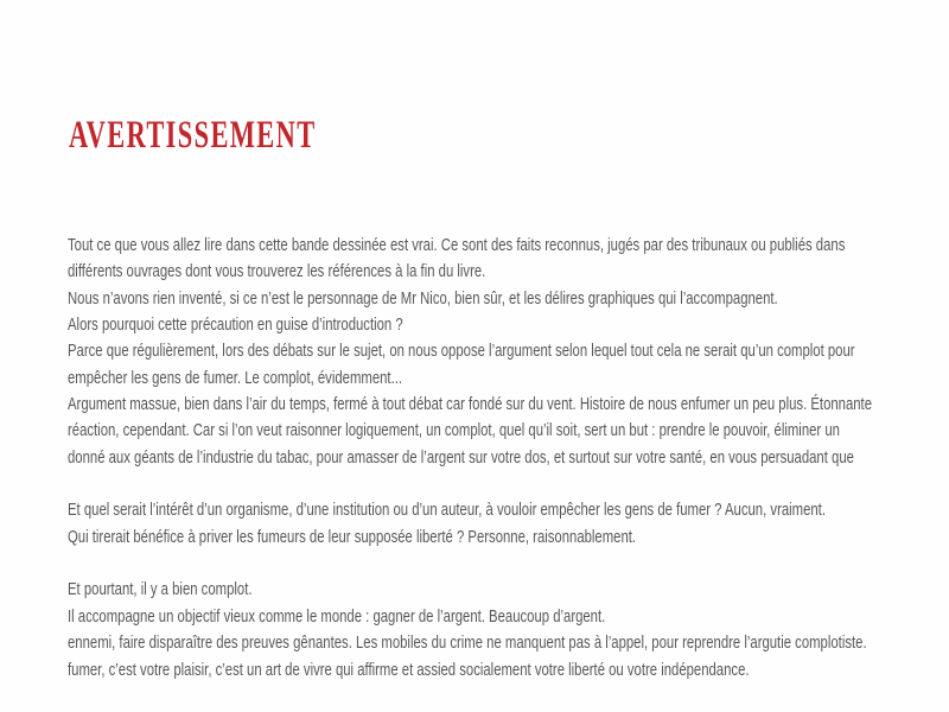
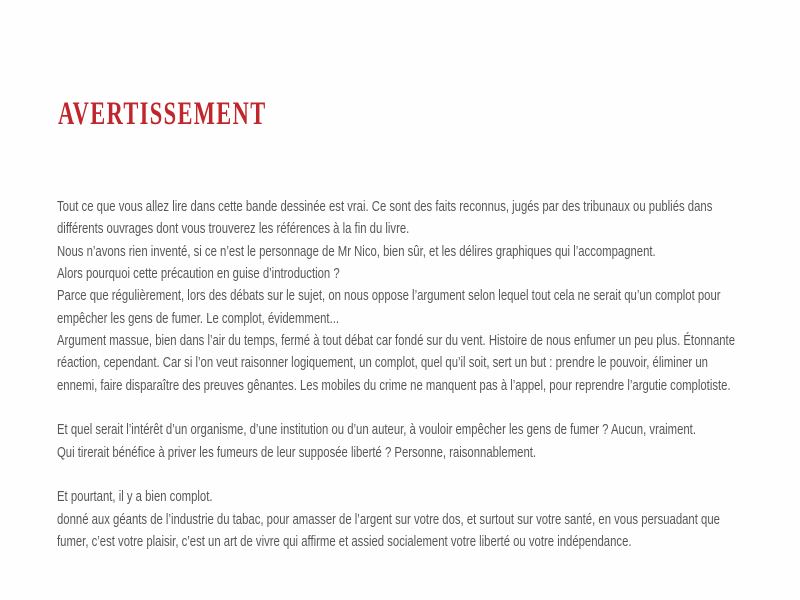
  AVERTISSEMENT
  Tout ce que vous allez lire dans cette bande dessinée est vrai. Ce sont des faits reconnus, jugés par des tribunaux ou publiés dans
  différents ouvrages dont vous trouverez les références à la fin du livre.
  Nous n’avons rien inventé, si ce n’est le personnage de Mr Nico, bien sûr, et les délires graphiques qui l’accompagnent.
  Alors pourquoi cette précaution en guise d’introduction ?
  Parce que régulièrement, lors des débats sur le sujet, on nous oppose l’argument selon lequel tout cela ne serait qu’un complot pour
  empêcher les gens de fumer. Le complot, évidemment...
  Argument massue, bien dans l’air du temps, fermé à tout débat car fondé sur du vent. Histoire de nous enfumer un peu plus. Étonnante
  réaction, cependant. Car si l’on veut raisonner logiquement, un complot, quel qu’il soit, sert un but : prendre le pouvoir, éliminer un
- donné aux géants de l’industrie du tabac, pour amasser de l’argent sur votre dos, et surtout sur votre santé, en vous persuadant que
+ ennemi, faire disparaître des preuves gênantes. Les mobiles du crime ne manquent pas à l’appel, pour reprendre l’argutie complotiste.
  Et quel serait l’intérêt d’un organisme, d’une institution ou d’un auteur, à vouloir empêcher les gens de fumer ? Aucun, vraiment.
  Qui tirerait bénéfice à priver les fumeurs de leur supposée liberté ? Personne, raisonnablement.
  Et pourtant, il y a bien complot.
- Il accompagne un objectif vieux comme le monde : gagner de l’argent. Beaucoup d’argent.
- ennemi, faire disparaître des preuves gênantes. Les mobiles du crime ne manquent pas à l’appel, pour reprendre l’argutie complotiste.
+ donné aux géants de l’industrie du tabac, pour amasser de l’argent sur votre dos, et surtout sur votre santé, en vous persuadant que
  fumer, c’est votre plaisir, c’est un art de vivre qui affirme et assied socialement votre liberté ou votre indépendance.
